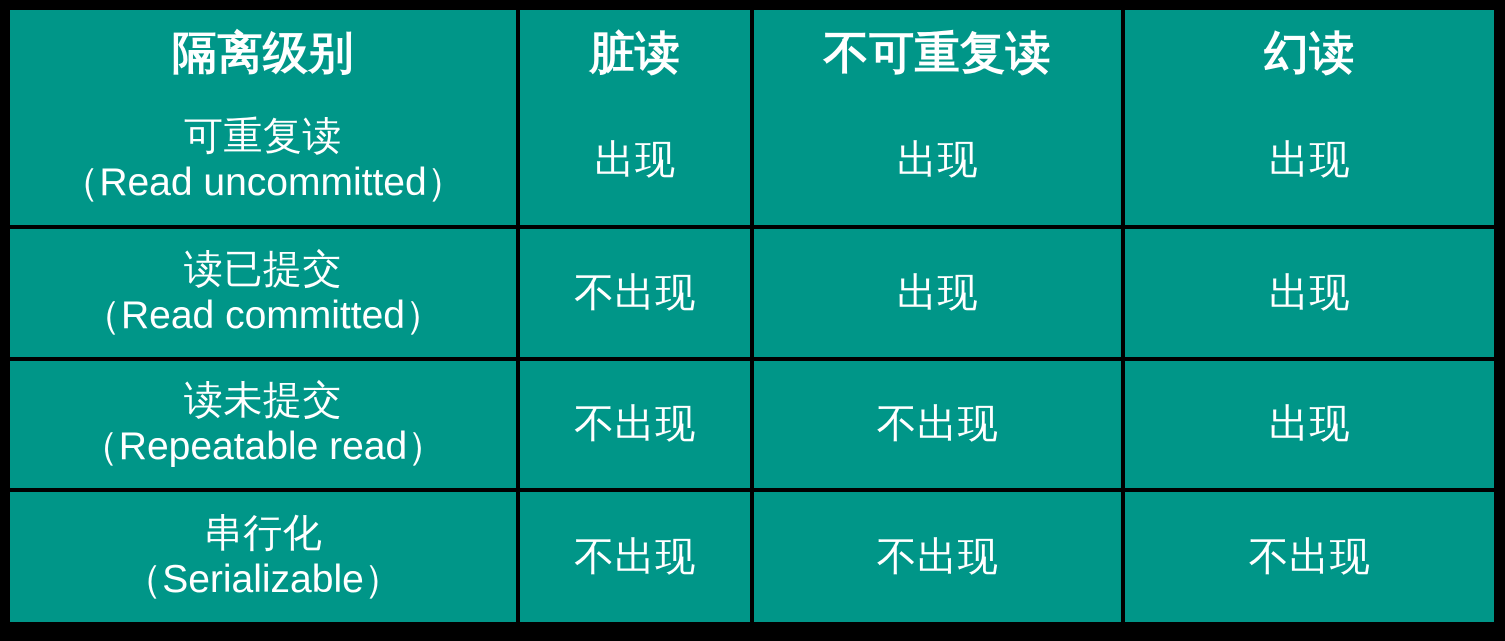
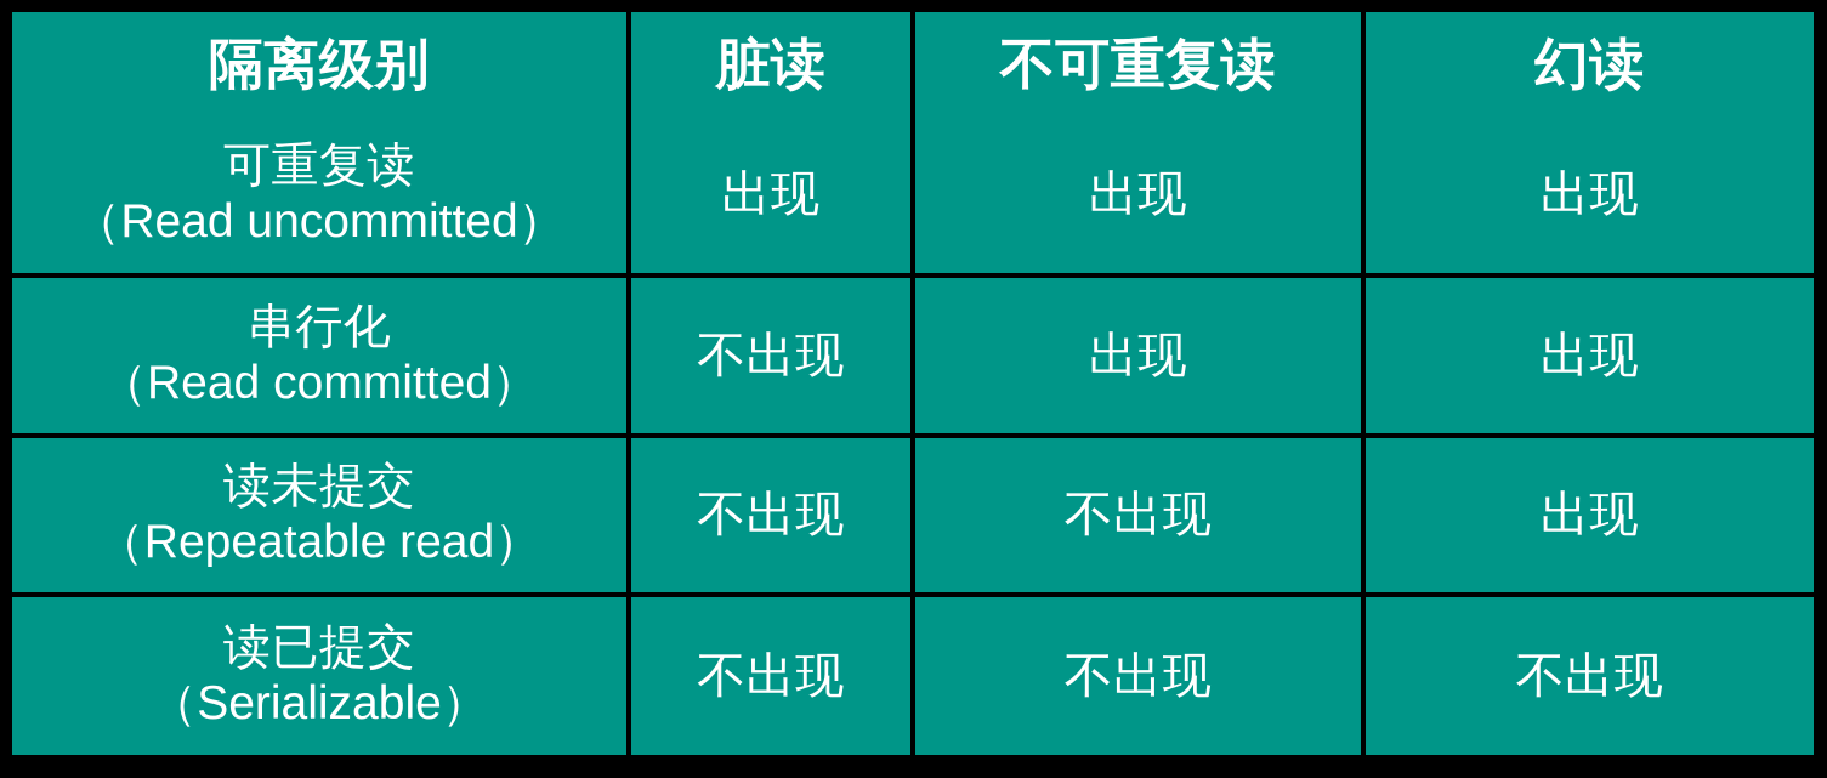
  隔离级别	脏读	不可重复读	幻读
  可重复读 （Read uncommitted）	出现	出现	出现
- 读已提交 （Read committed）	不出现	出现	出现
+ 串行化 （Read committed）	不出现	出现	出现
  读未提交 （Repeatable read）	不出现	不出现	出现
- 串行化 （Serializable）	不出现	不出现	不出现
+ 读已提交 （Serializable）	不出现	不出现	不出现
